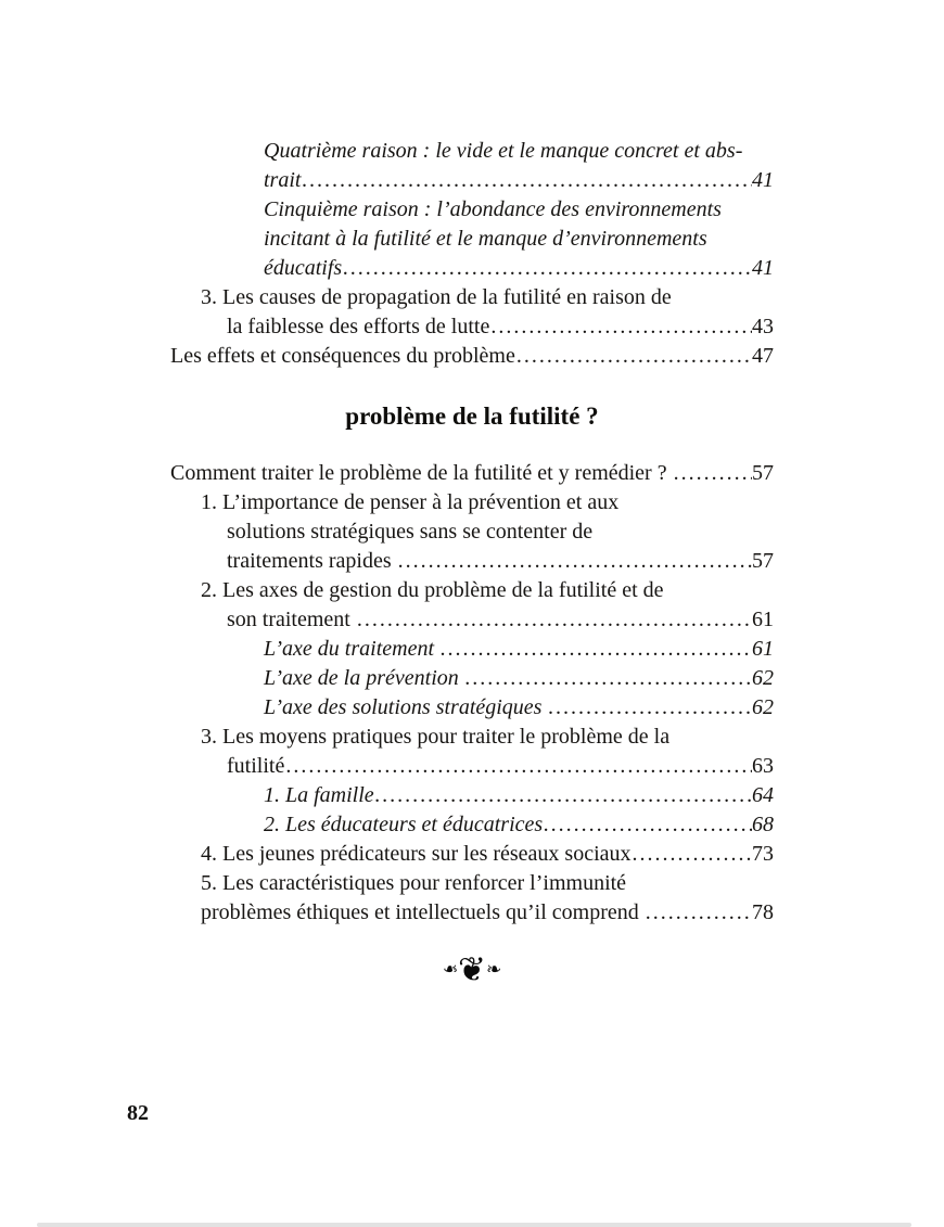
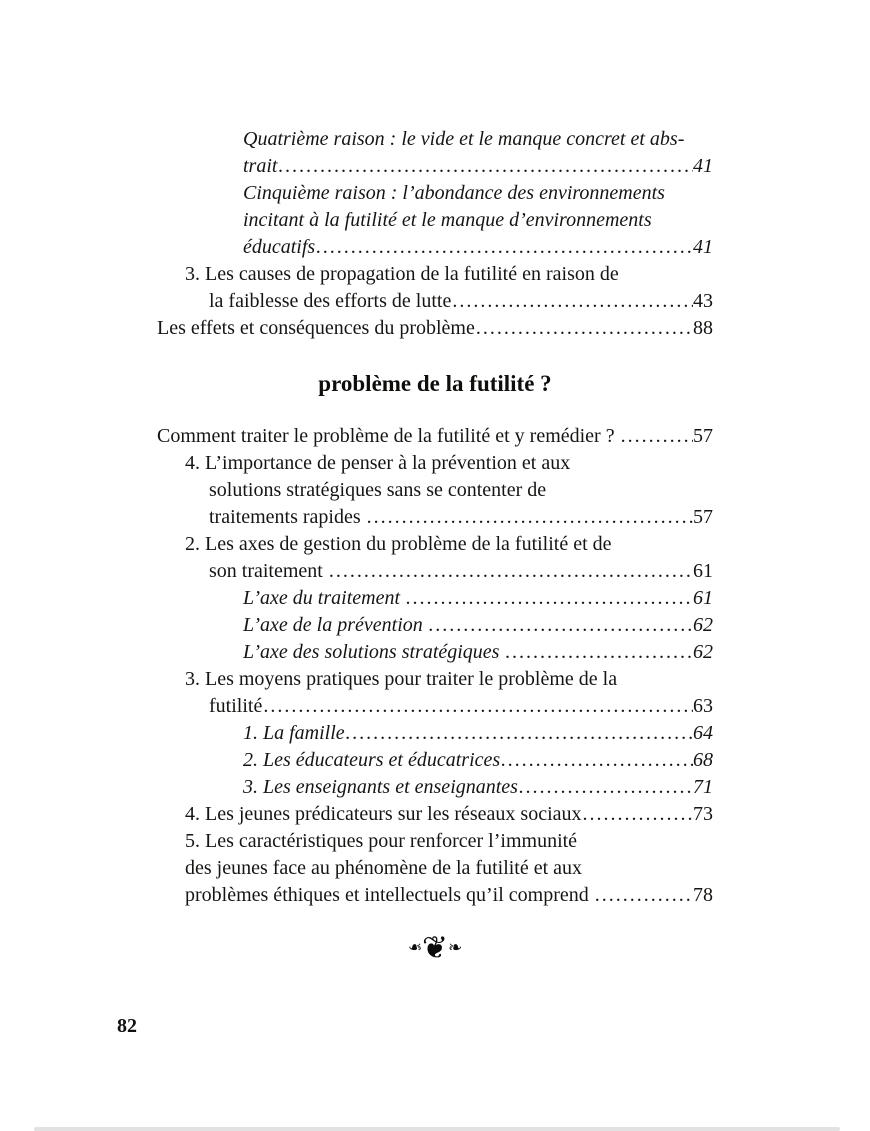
  Quatrième raison : le vide et le manque concret et abs-
  trait
  41
  Cinquième raison : l’abondance des environnements
  incitant à la futilité et le manque d’environnements
  éducatifs
  41
  3. Les causes de propagation de la futilité en raison de
  la faiblesse des efforts de lutte
  43
  Les effets et conséquences du problème
- 47
+ 88
  problème de la futilité ?
  Comment traiter le problème de la futilité et y remédier ?
  57
- 1. L’importance de penser à la prévention et aux
+ 4. L’importance de penser à la prévention et aux
  solutions stratégiques sans se contenter de
  traitements rapides
  57
  2. Les axes de gestion du problème de la futilité et de
  son traitement
  61
  L’axe du traitement
  61
  L’axe de la prévention
  62
  L’axe des solutions stratégiques
  62
  3. Les moyens pratiques pour traiter le problème de la
  futilité
  63
  1. La famille
  64
  2. Les éducateurs et éducatrices
  68
+ 3. Les enseignants et enseignantes
+ 71
  4. Les jeunes prédicateurs sur les réseaux sociaux
  73
  5. Les caractéristiques pour renforcer l’immunité
+ des jeunes face au phénomène de la futilité et aux
  problèmes éthiques et intellectuels qu’il comprend
  78
  82
